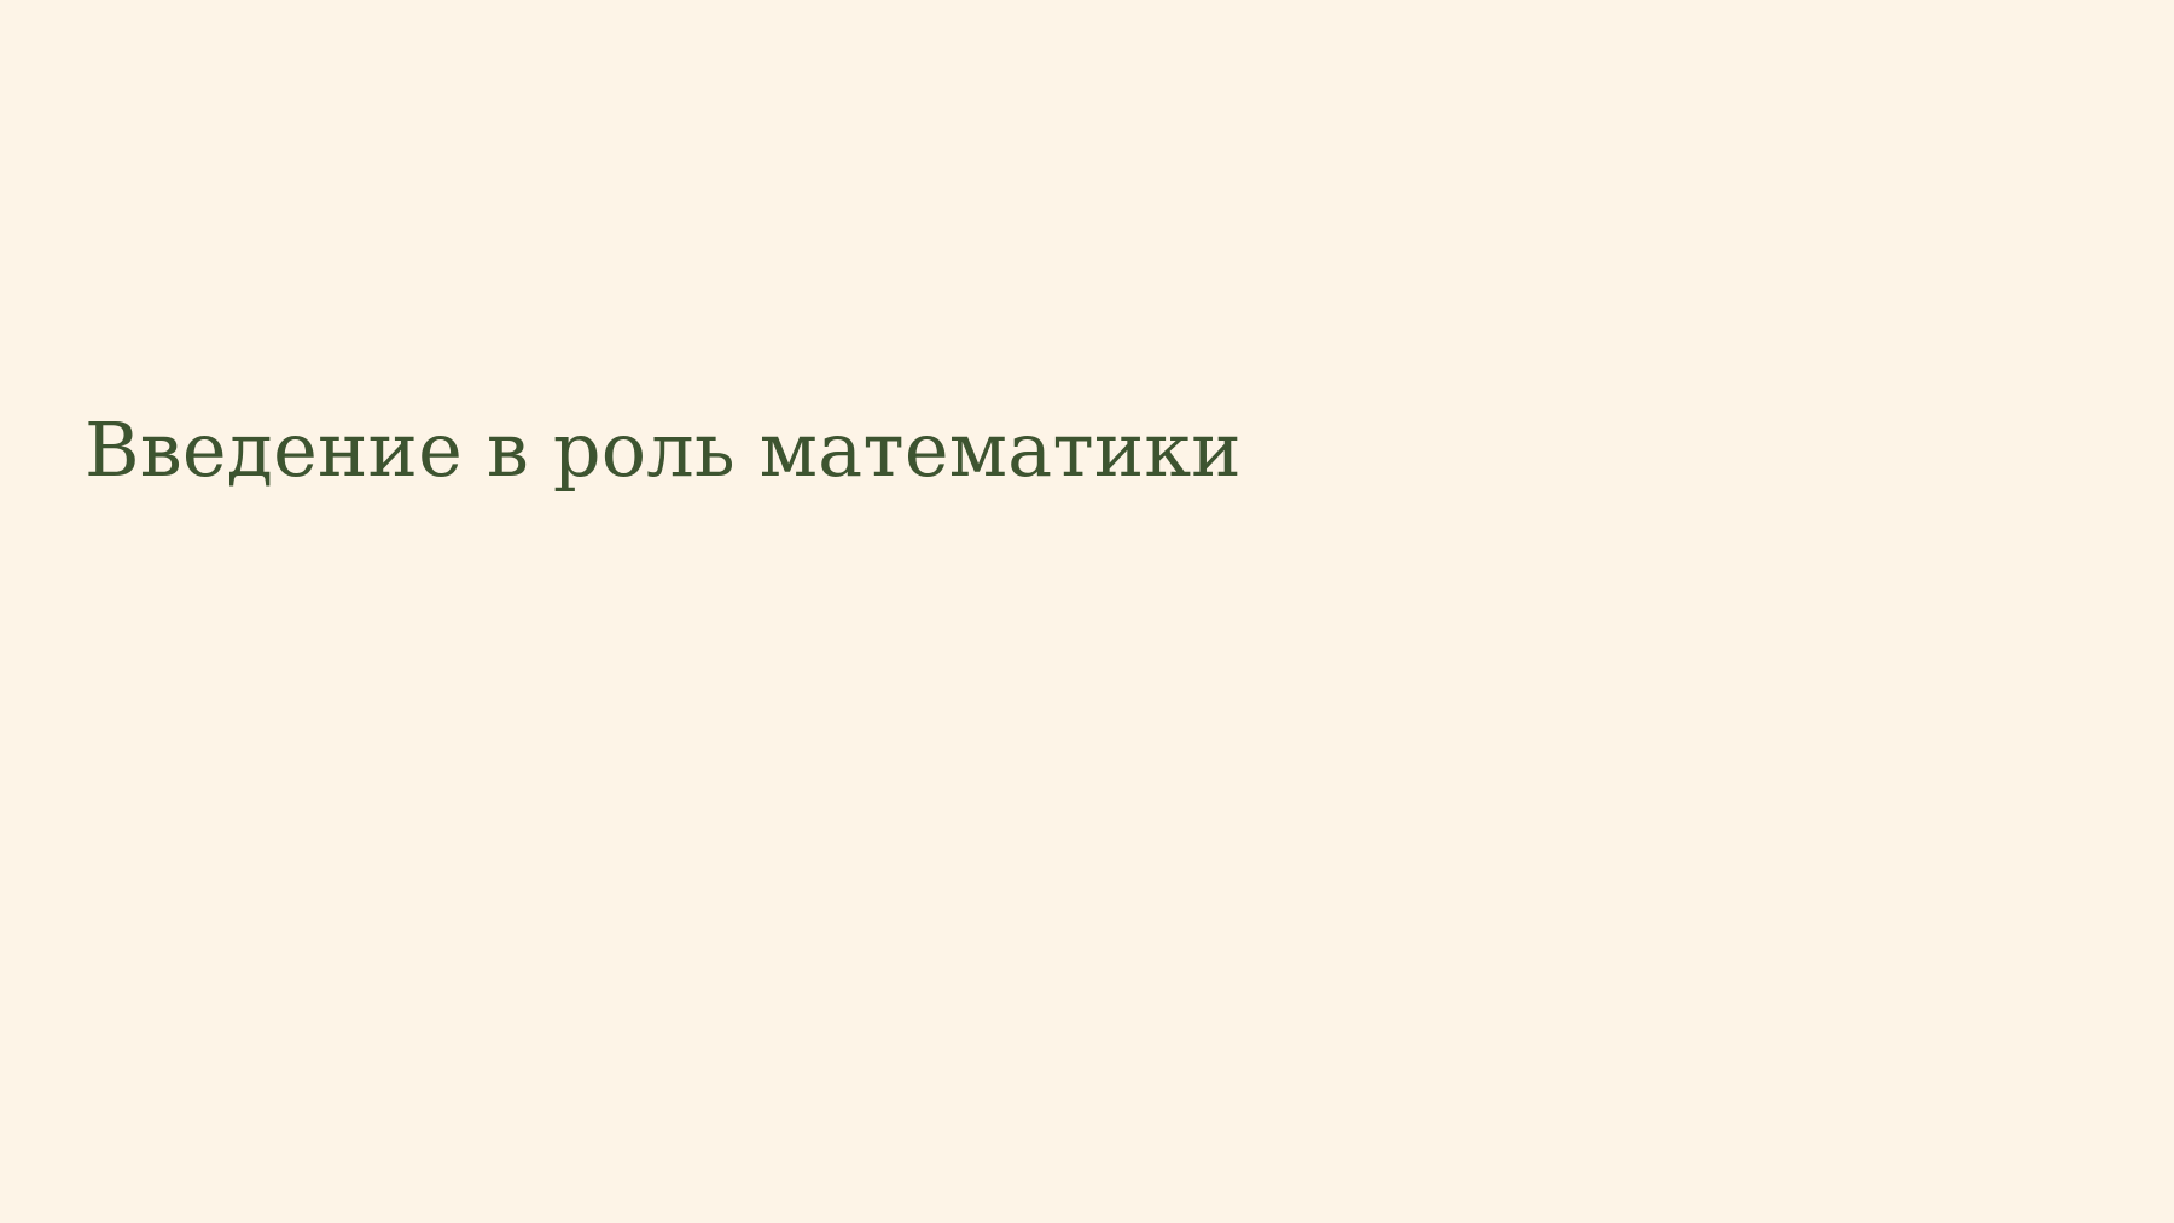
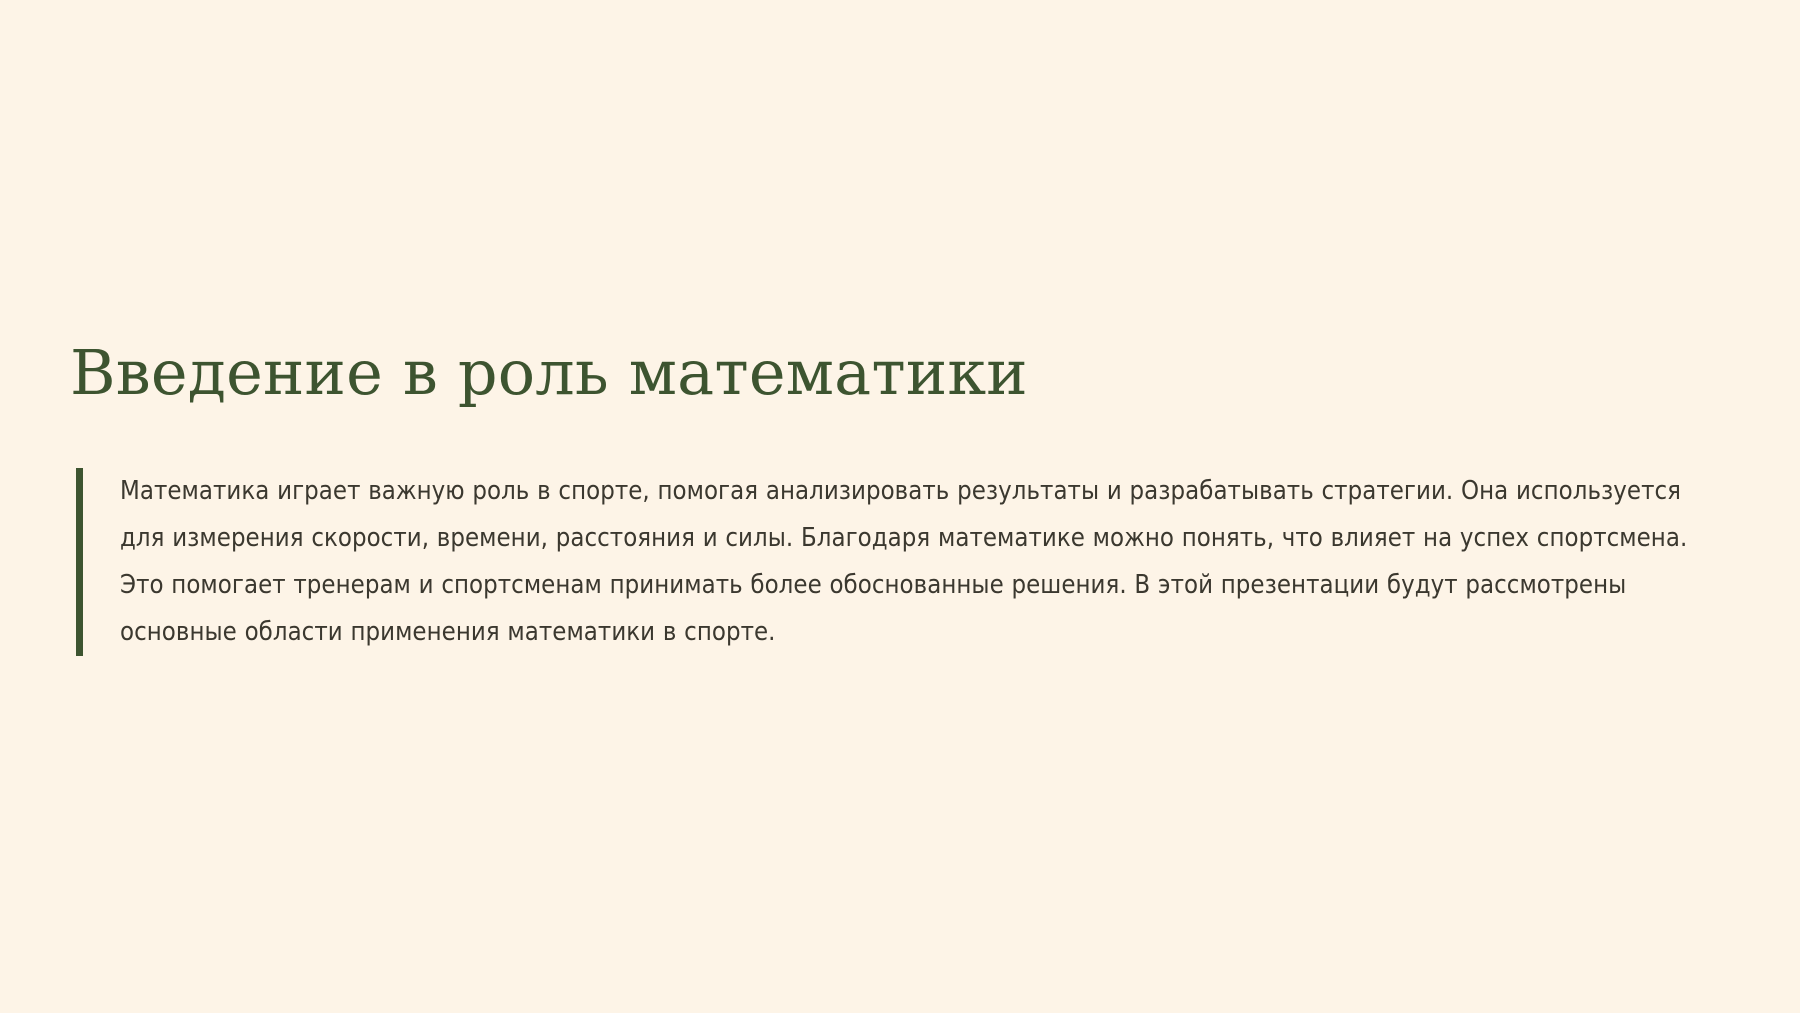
  Введение в роль математики
+ Математика играет важную роль в спорте, помогая анализировать результаты и разрабатывать стратегии. Она используется для измерения скорости, времени, расстояния и силы. Благодаря математике можно понять, что влияет на успех спортсмена. Это помогает тренерам и спортсменам принимать более обоснованные решения. В этой презентации будут рассмотрены основные области применения математики в спорте.
